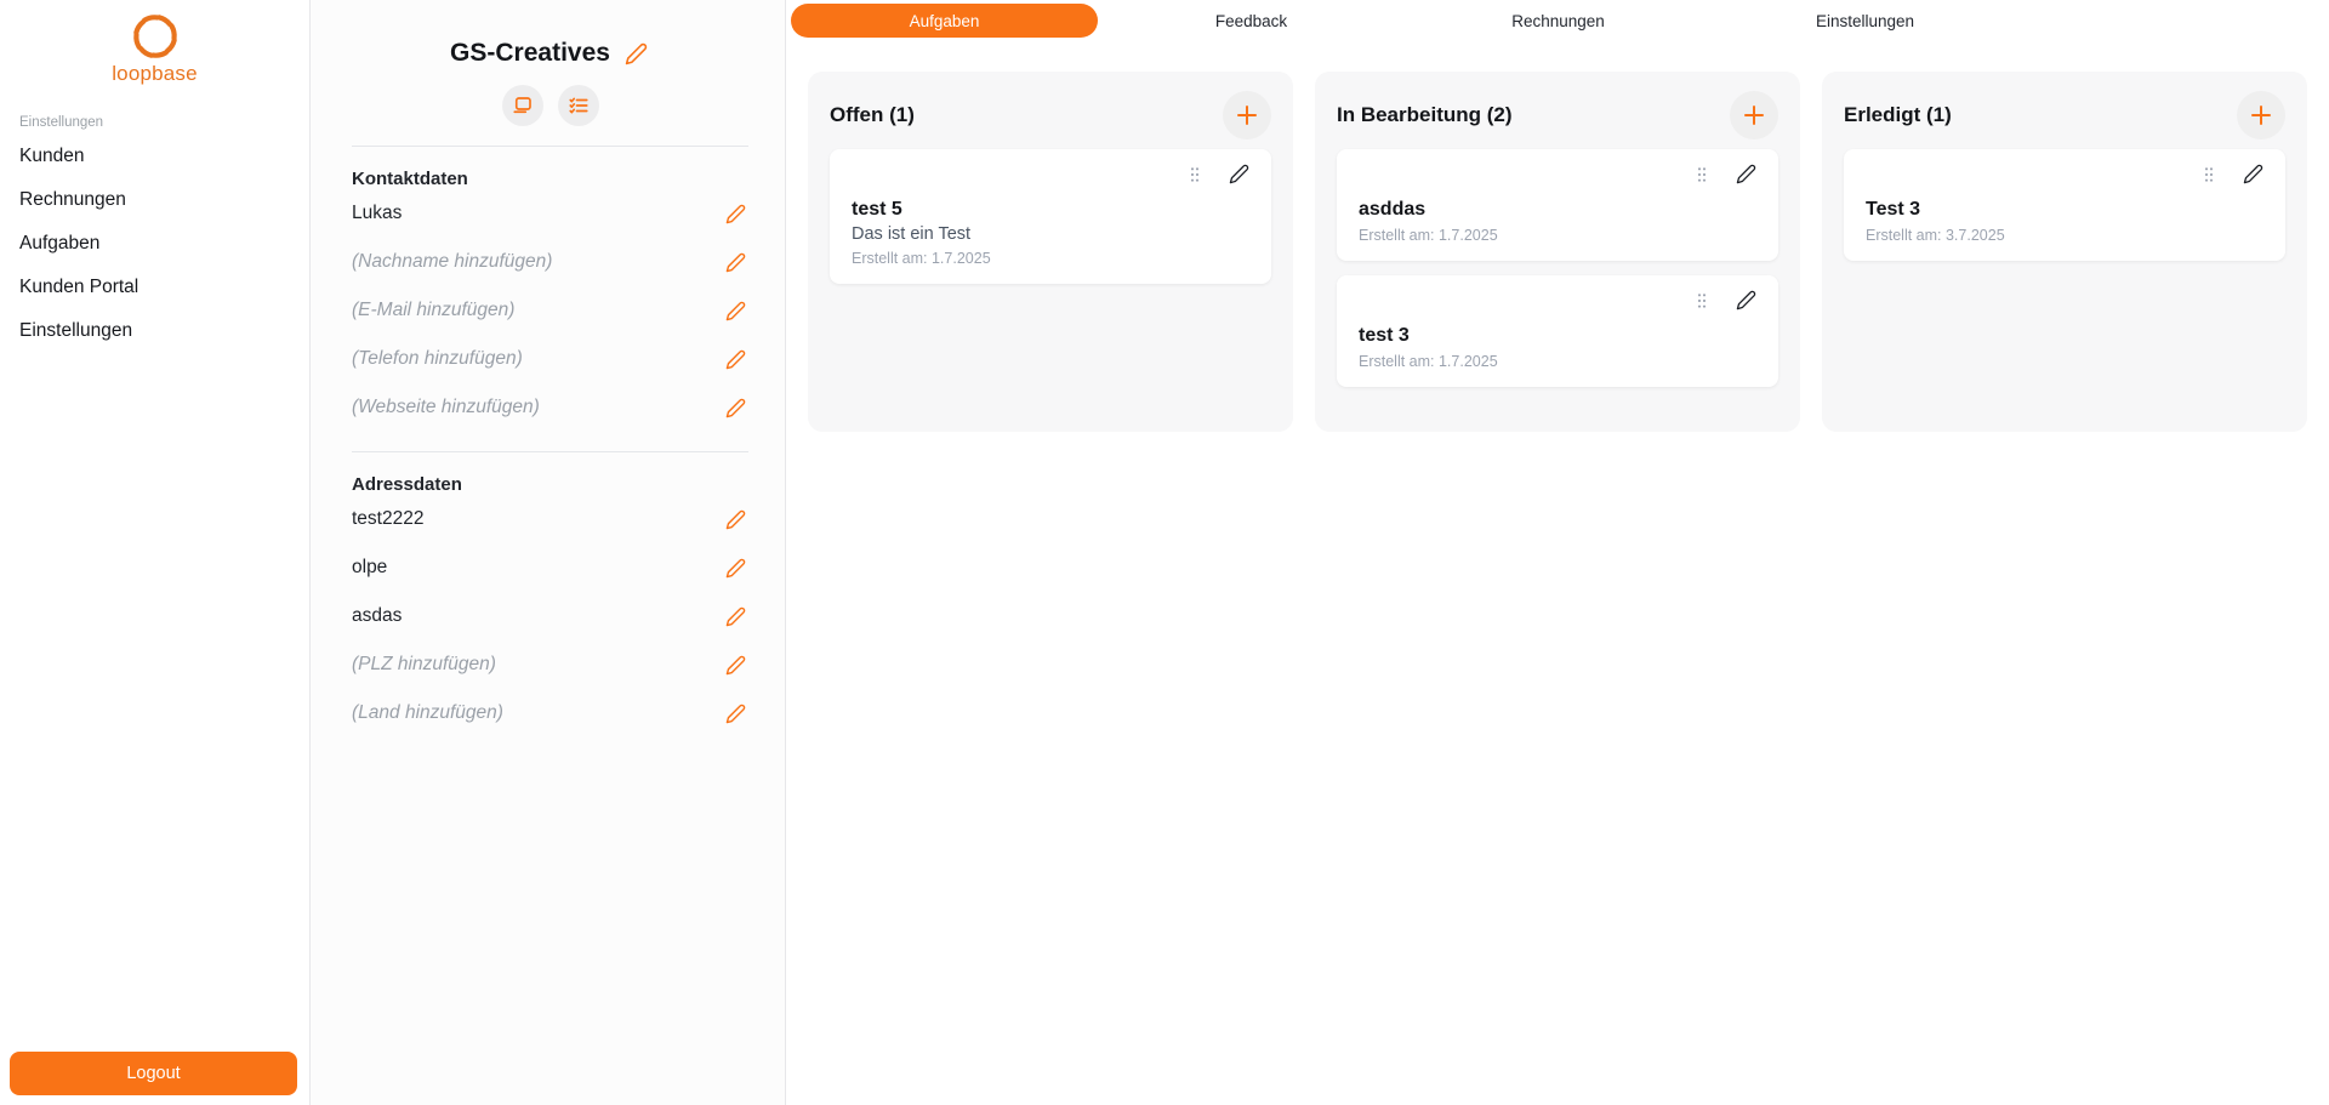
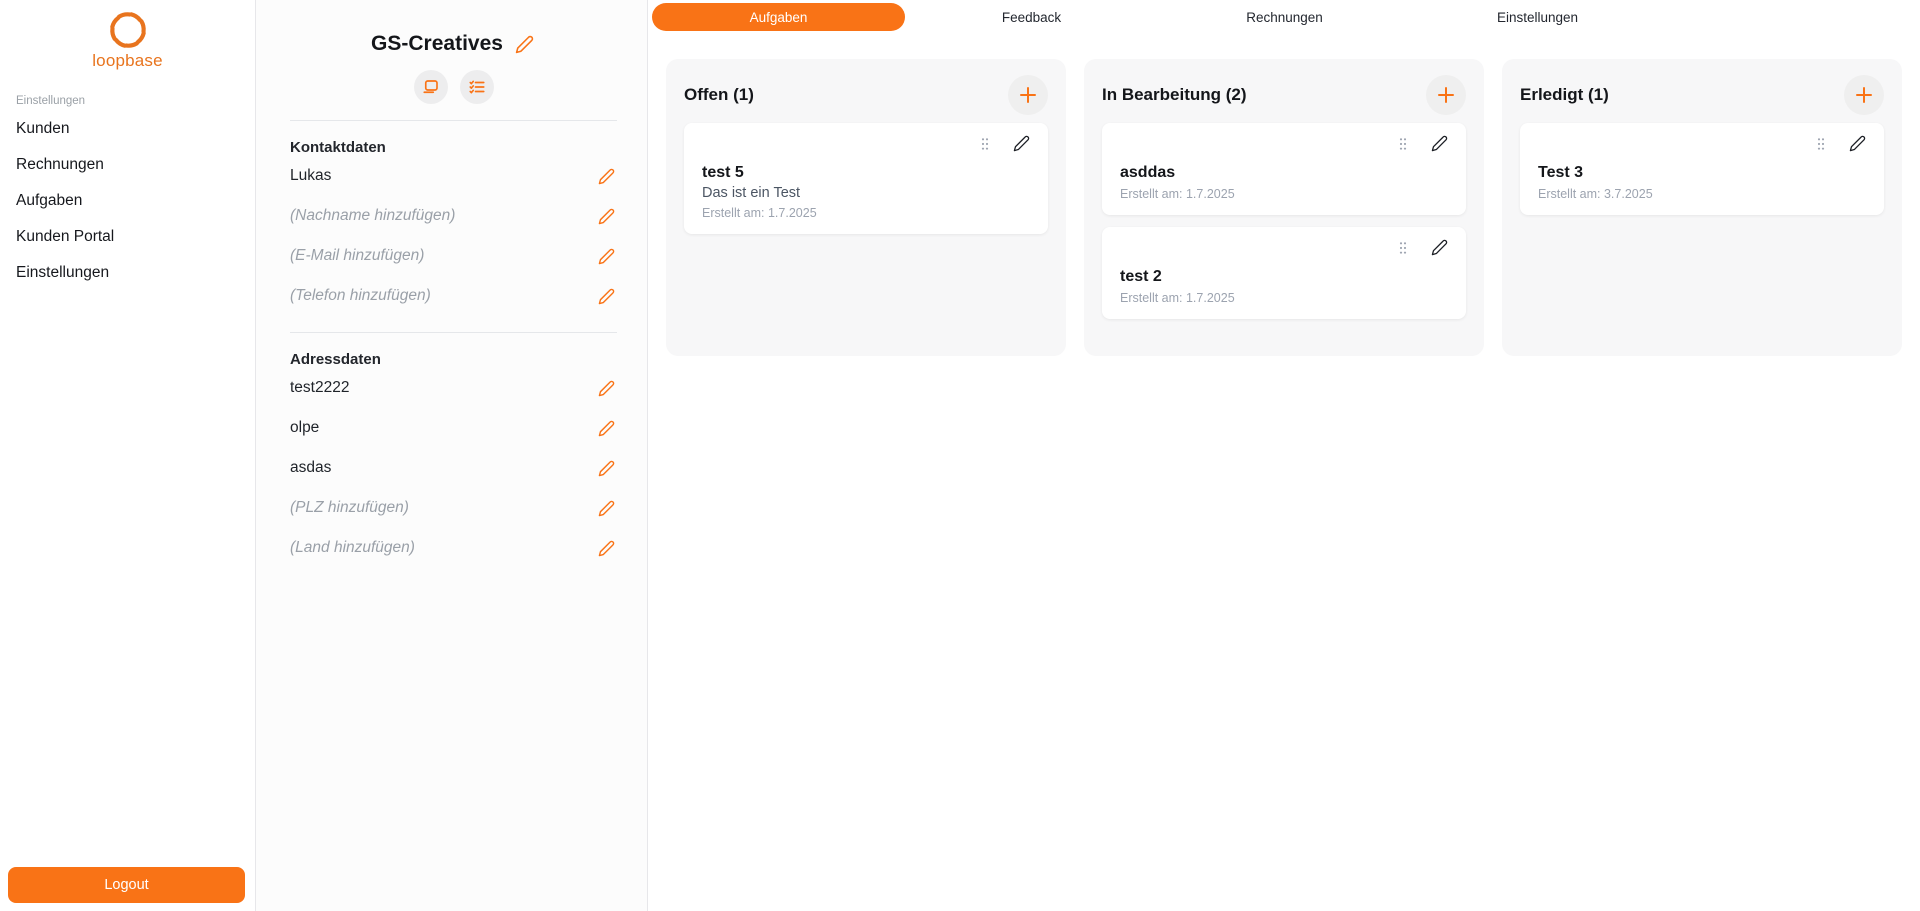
  loopbase
  Einstellungen
  Kunden
  Rechnungen
  Aufgaben
  Kunden Portal
  Einstellungen
  Logout
  GS-Creatives
  Kontaktdaten
  Lukas
  (Nachname hinzufügen)
  (E-Mail hinzufügen)
  (Telefon hinzufügen)
- (Webseite hinzufügen)
  Adressdaten
  test2222
  olpe
  asdas
  (PLZ hinzufügen)
  (Land hinzufügen)
  Aufgaben
  Feedback
  Rechnungen
  Einstellungen
  Offen (1)
  test 5
  Das ist ein Test
  Erstellt am: 1.7.2025
  In Bearbeitung (2)
  asddas
  Erstellt am: 1.7.2025
- test 3
+ test 2
  Erstellt am: 1.7.2025
  Erledigt (1)
  Test 3
  Erstellt am: 3.7.2025
